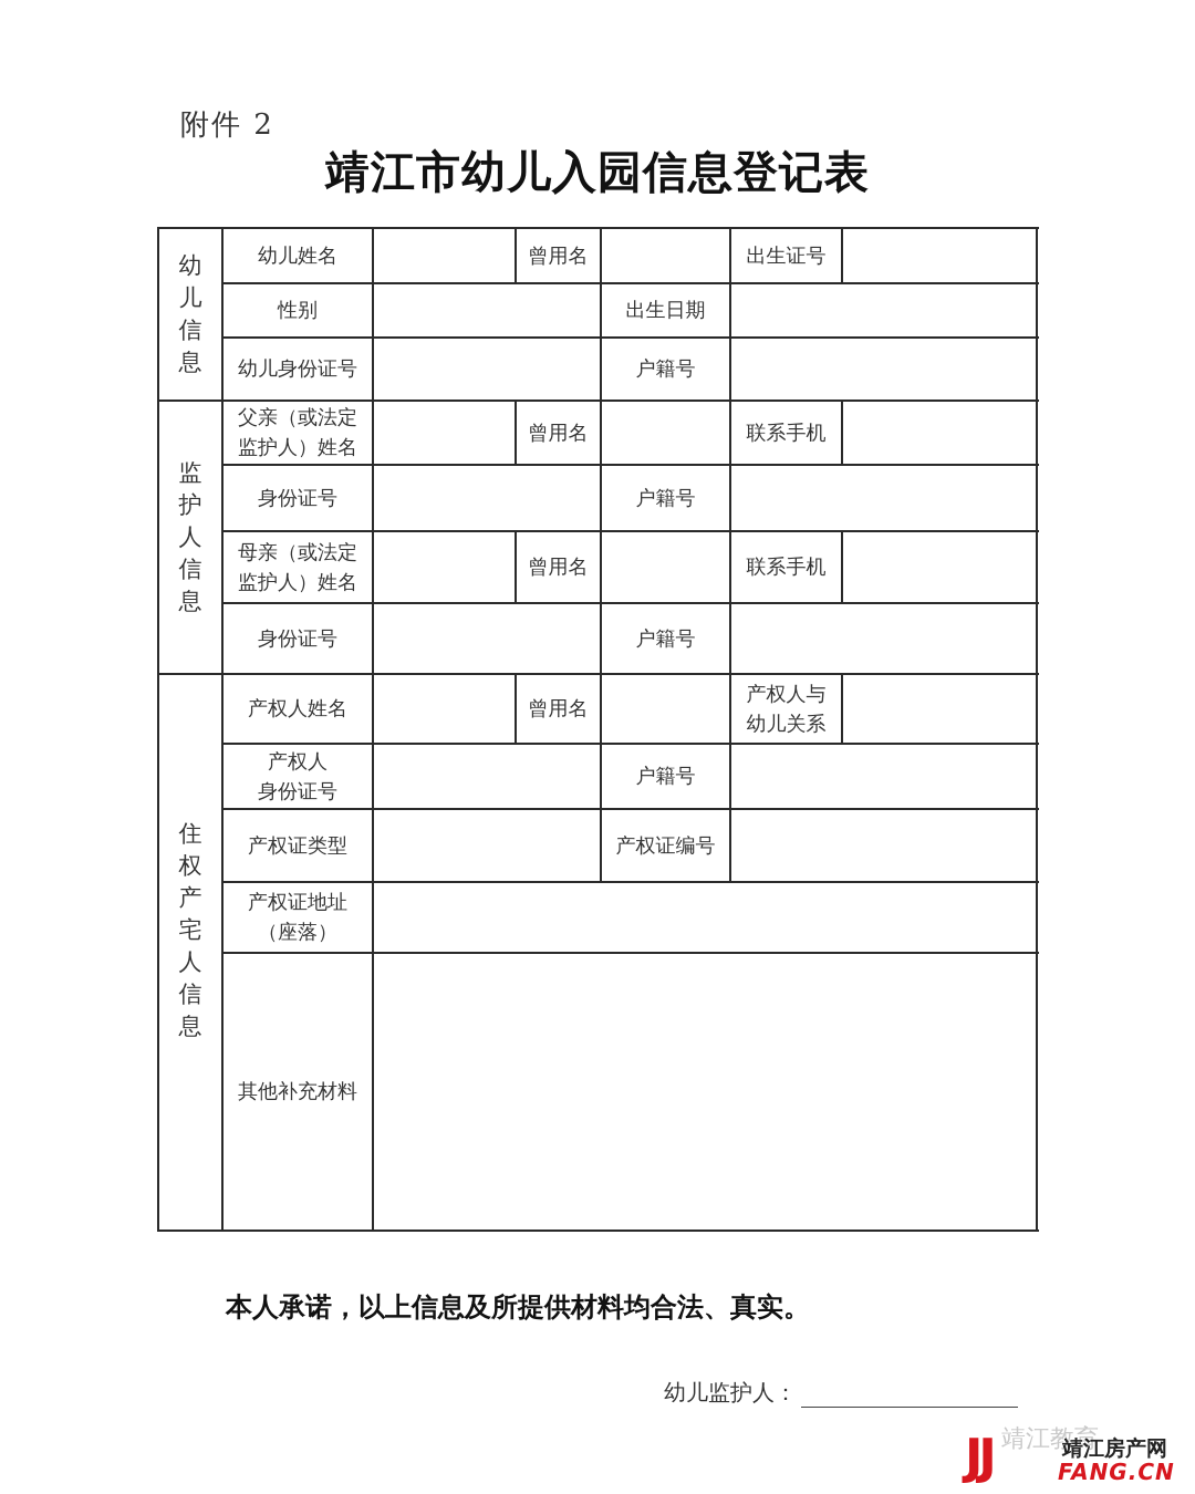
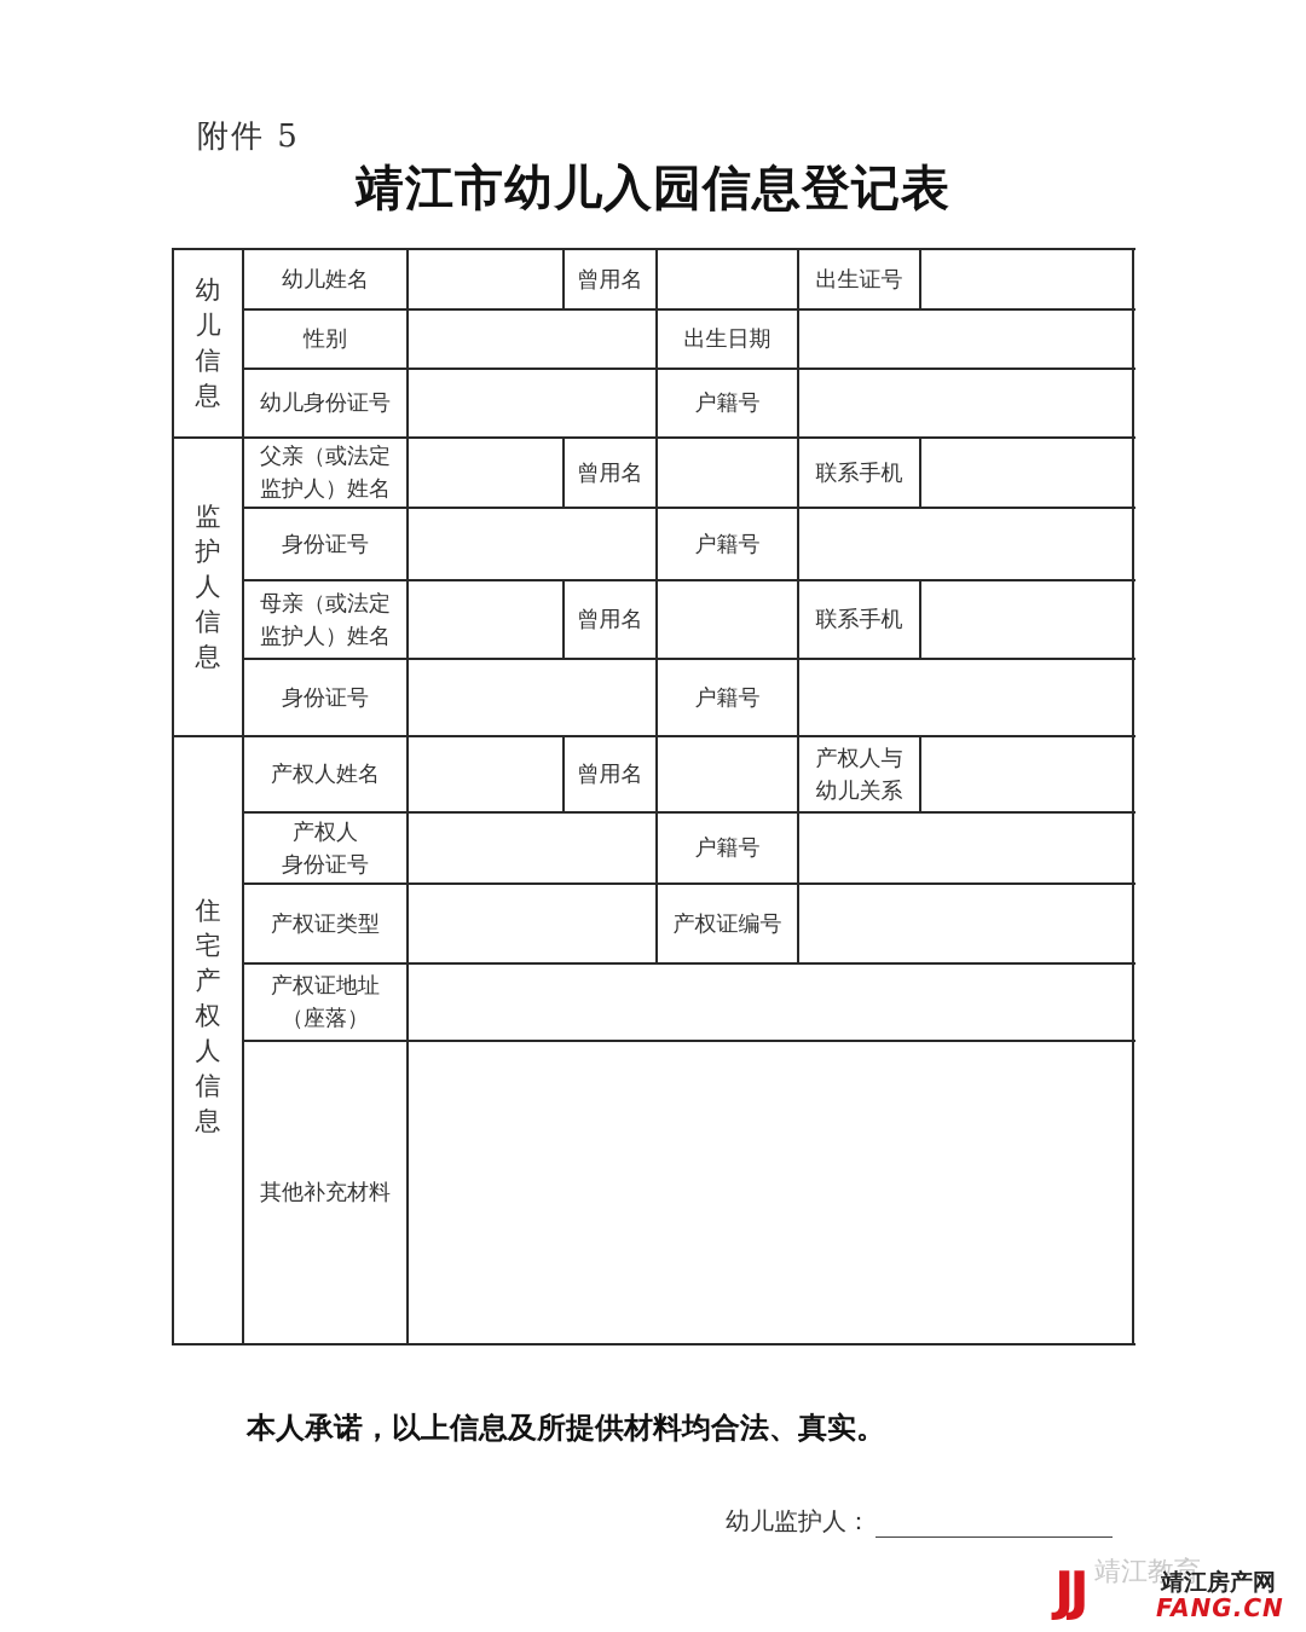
- 附件 2
+ 附件 5
  靖江市幼儿入园信息登记表
  幼
  儿
  信
  息
  监
  护
  人
  信
  息
  住
- 权
+ 宅
  产
- 宅
+ 权
  人
  信
  息
  幼儿姓名
  曾用名
  出生证号
  性别
  出生日期
  幼儿身份证号
  户籍号
  父亲（或法定
  监护人）姓名
  曾用名
  联系手机
  身份证号
  户籍号
  母亲（或法定
  监护人）姓名
  曾用名
  联系手机
  身份证号
  户籍号
  产权人姓名
  曾用名
  产权人与
  幼儿关系
  产权人
  身份证号
  户籍号
  产权证类型
  产权证编号
  产权证地址
  （座落）
  其他补充材料
  本人承诺，以上信息及所提供材料均合法、真实。
  幼儿监护人：
  靖江教育
  JJ
  靖江房产网
  FANG.CN
